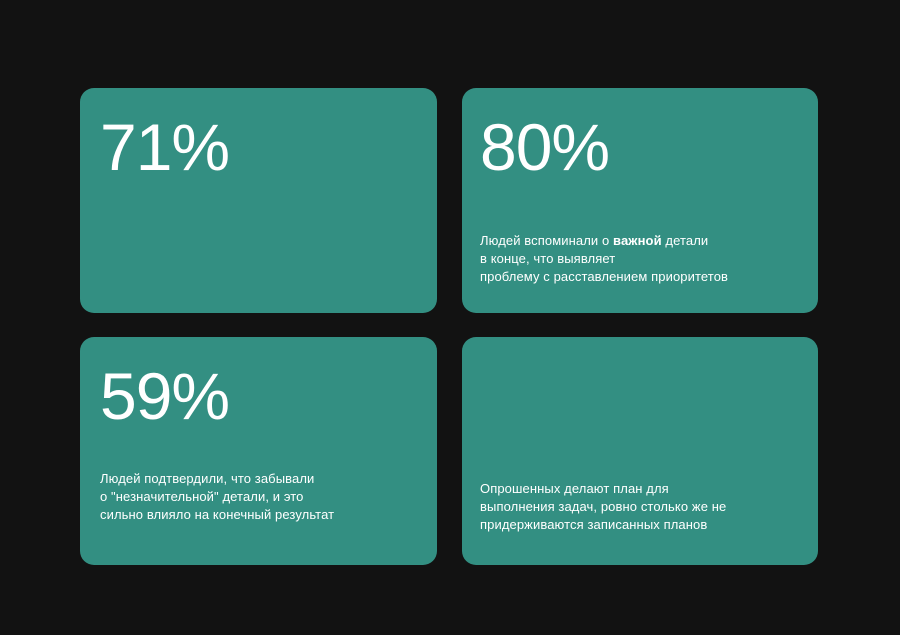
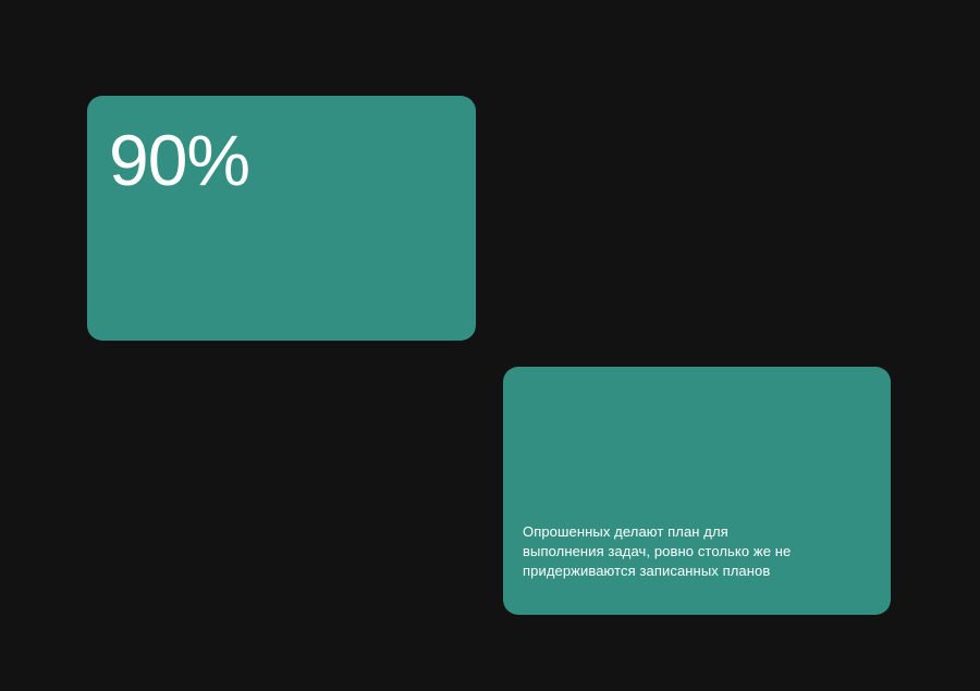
- 71%
+ 90%
- 80%
- Людей вспоминали о важной детали
- в конце, что выявляет
- проблему с расставлением приоритетов
- 59%
- Людей подтвердили, что забывали
- о "незначительной" детали, и это
- сильно влияло на конечный результат
  Опрошенных делают план для
  выполнения задач, ровно столько же не
  придерживаются записанных планов
